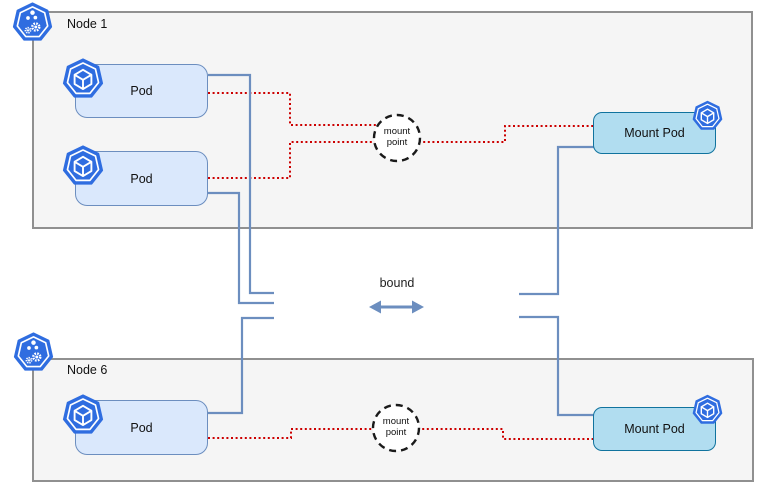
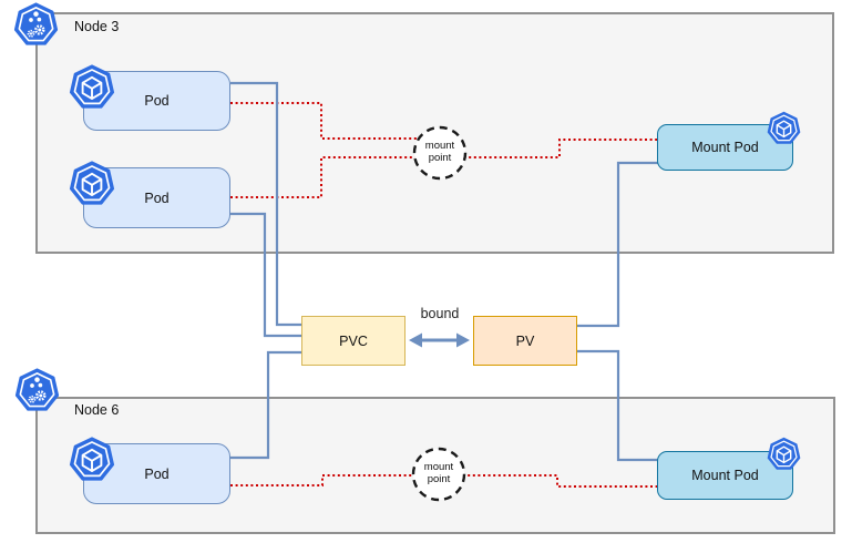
- Node 1
+ Node 3
  Pod
  Pod
  Mount Pod
  mount
  point
+ PVC
+ PV
  bound
  Node 6
  Pod
  Mount Pod
  mount
  point
